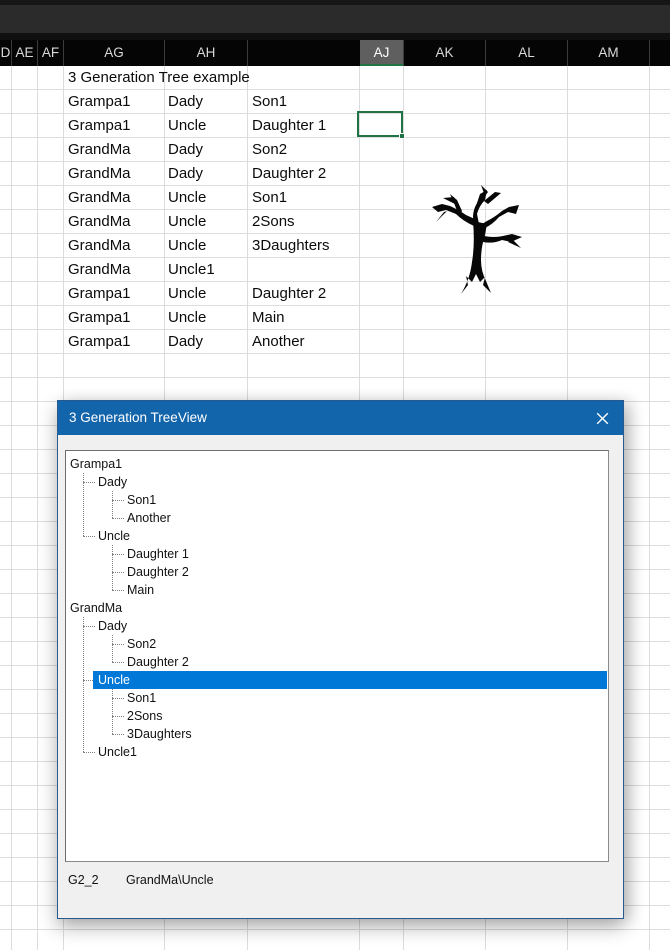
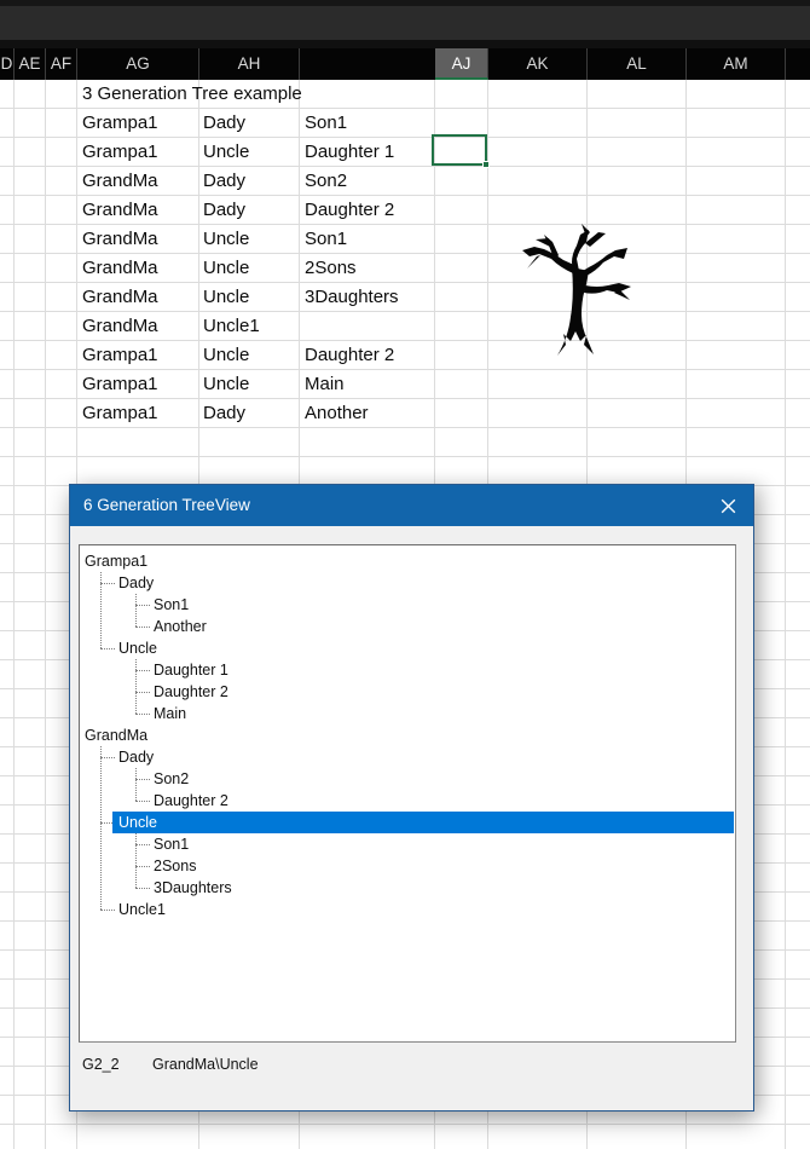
  D
  AE
  AF
  AG
  AH
  AJ
  AK
  AL
  AM
  3 Generation Tree example
  Grampa1
  Dady
  Son1
  Grampa1
  Uncle
  Daughter 1
  GrandMa
  Dady
  Son2
  GrandMa
  Dady
  Daughter 2
  GrandMa
  Uncle
  Son1
  GrandMa
  Uncle
  2Sons
  GrandMa
  Uncle
  3Daughters
  GrandMa
  Uncle1
  Grampa1
  Uncle
  Daughter 2
  Grampa1
  Uncle
  Main
  Grampa1
  Dady
  Another
- 3 Generation TreeView
+ 6 Generation TreeView
  Grampa1
  Dady
  Son1
  Another
  Uncle
  Daughter 1
  Daughter 2
  Main
  GrandMa
  Dady
  Son2
  Daughter 2
  Uncle
  Son1
  2Sons
  3Daughters
  Uncle1
  G2_2
  GrandMa\Uncle
